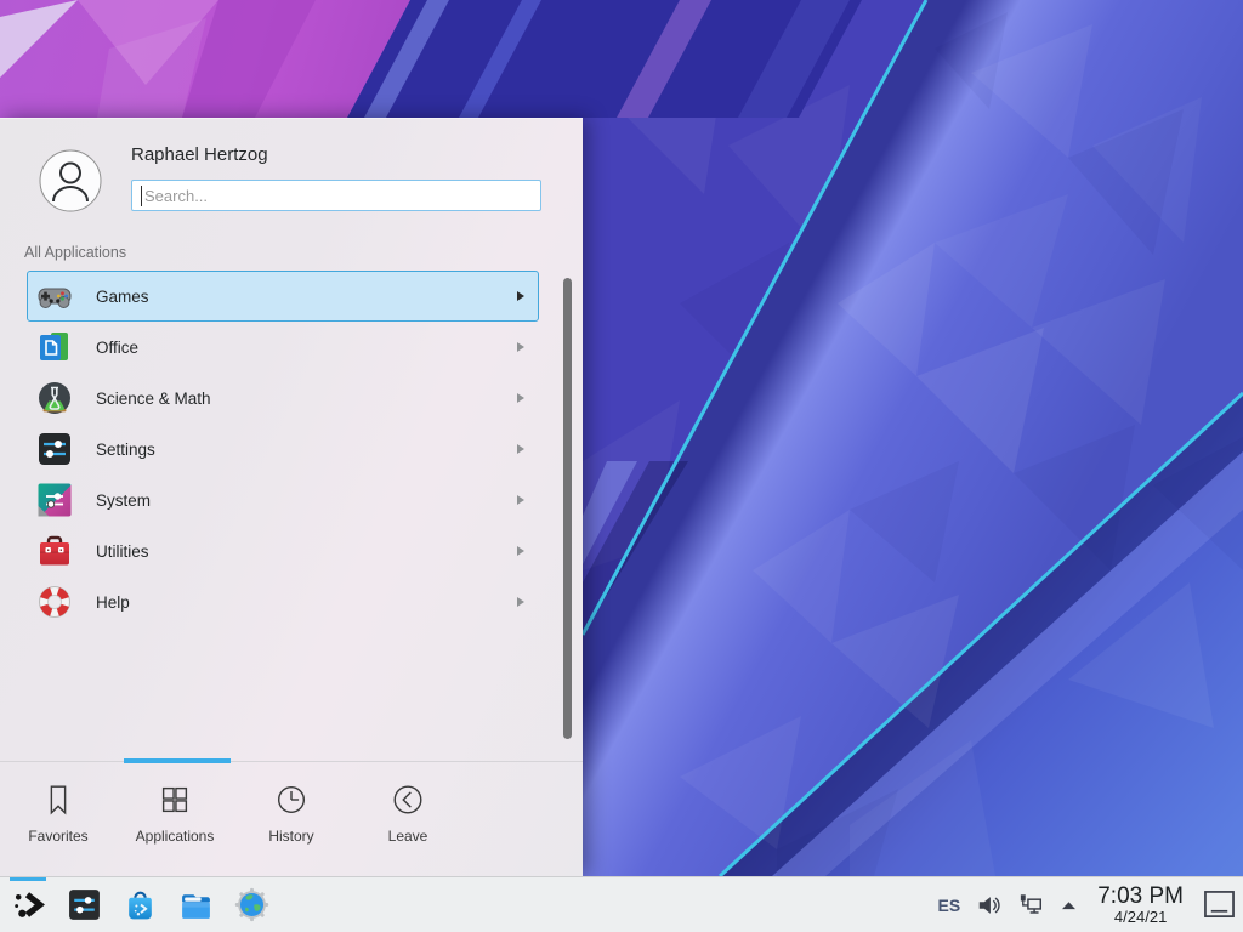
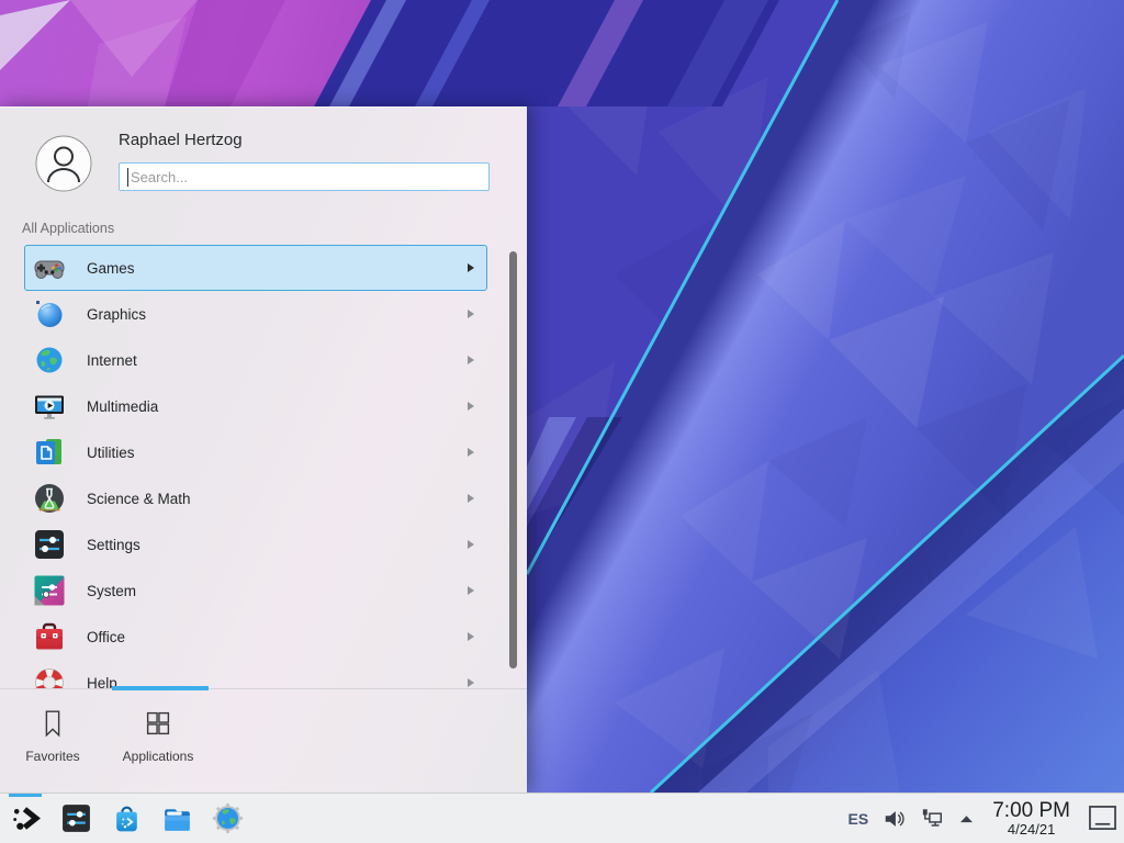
  Raphael Hertzog
  Search...
  All Applications
  Games
+ Graphics
+ Internet
+ Multimedia
- Office
+ Utilities
  Science & Math
  Settings
  System
- Utilities
+ Office
  Help
  Favorites
  Applications
- History
- Leave
  ES
- 7:03 PM
+ 7:00 PM
  4/24/21
